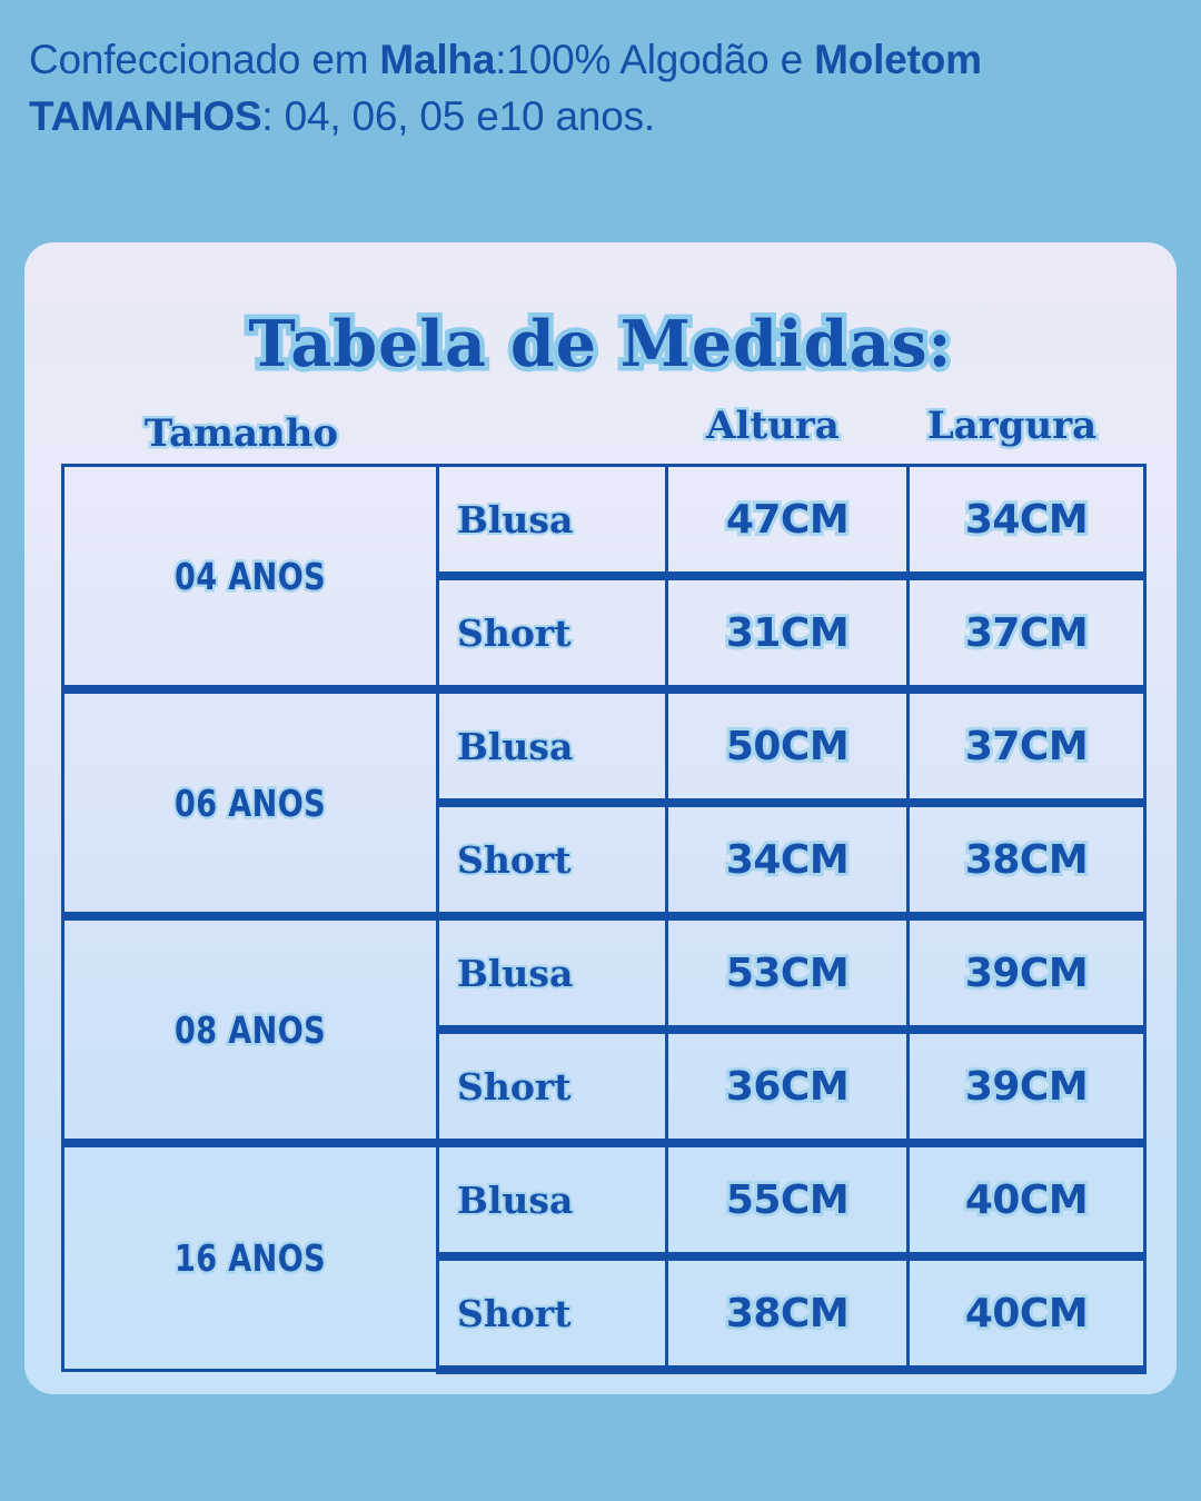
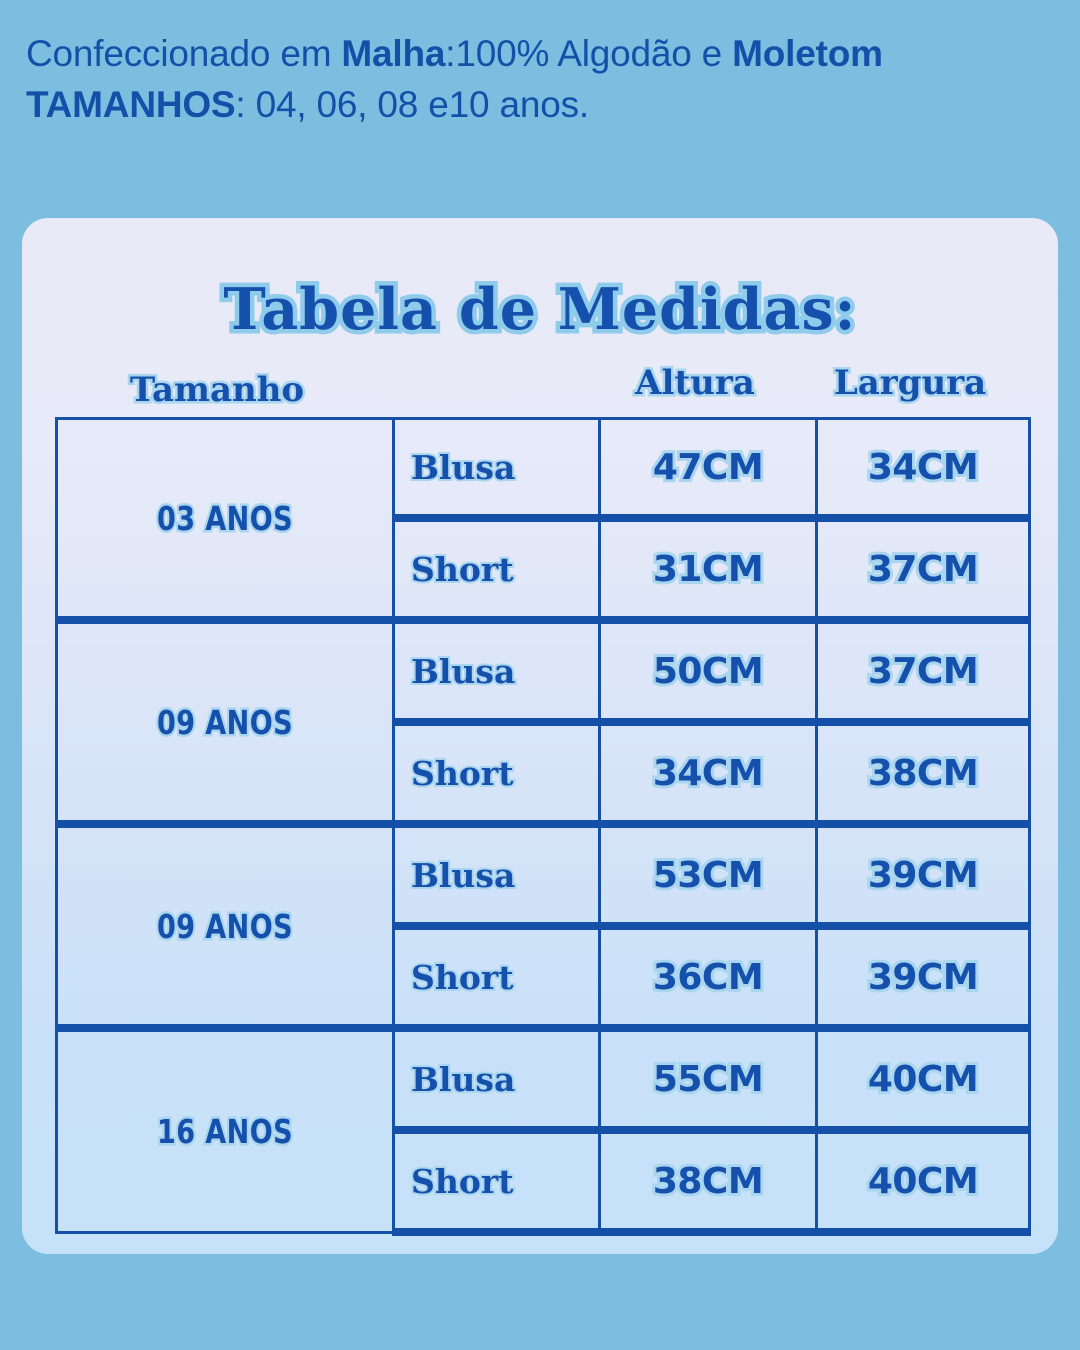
  Confeccionado em Malha:100% Algodão e Moletom
- TAMANHOS: 04, 06, 05 e10 anos.
+ TAMANHOS: 04, 06, 08 e10 anos.
  Tabela de Medidas:
  Tamanho
  Altura
  Largura
- 04 ANOS	Blusa	47CM	34CM
+ 03 ANOS	Blusa	47CM	34CM
  Short	31CM	37CM
- 06 ANOS	Blusa	50CM	37CM
+ 09 ANOS	Blusa	50CM	37CM
  Short	34CM	38CM
- 08 ANOS	Blusa	53CM	39CM
+ 09 ANOS	Blusa	53CM	39CM
  Short	36CM	39CM
  16 ANOS	Blusa	55CM	40CM
  Short	38CM	40CM
